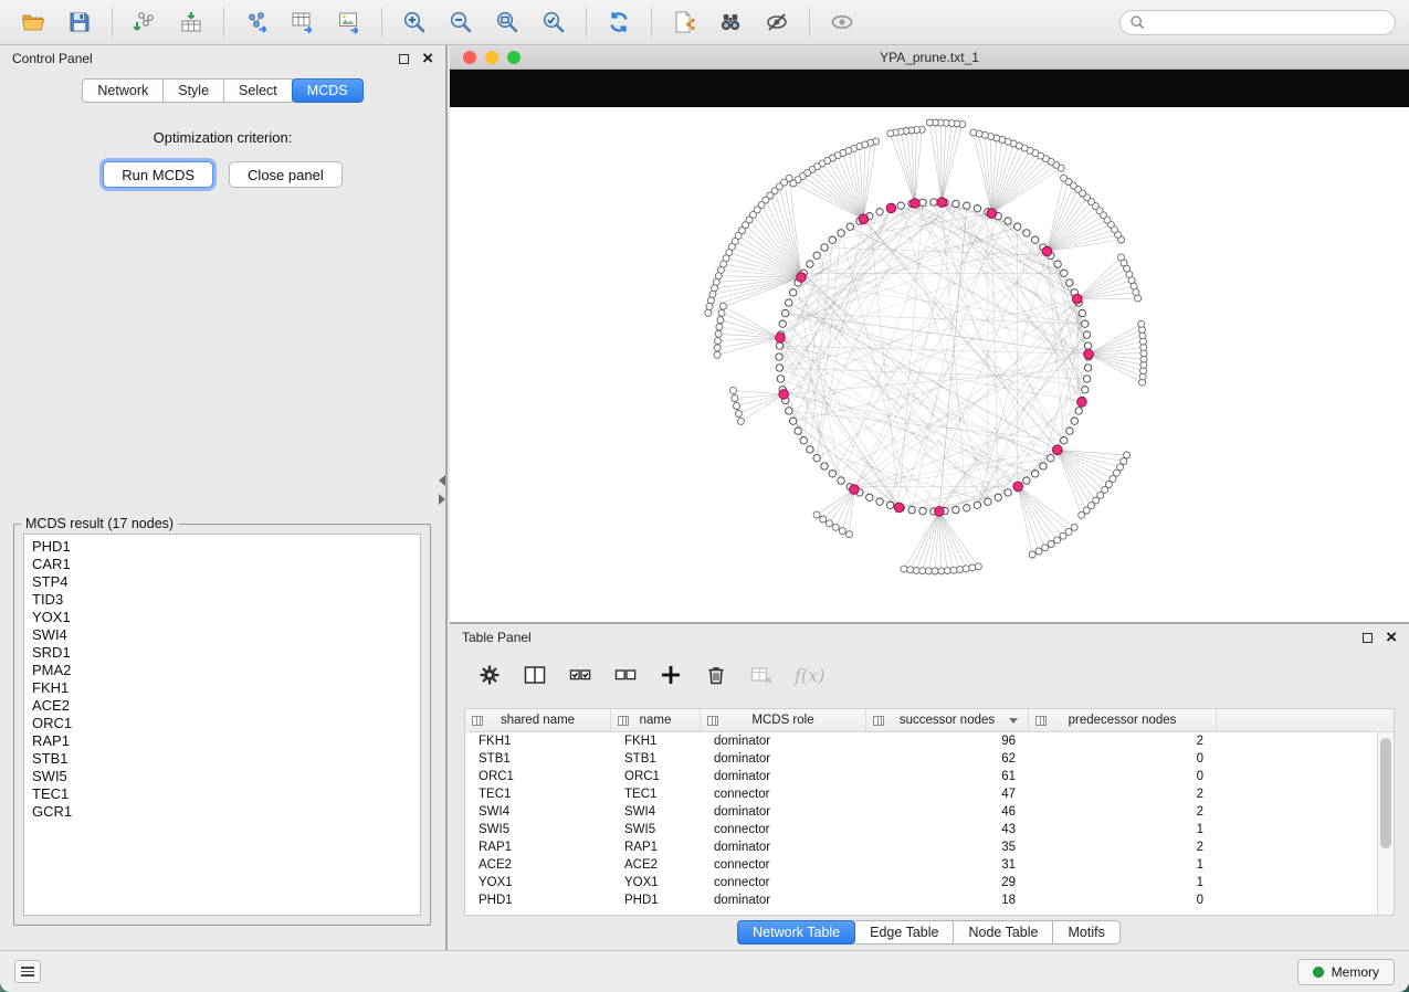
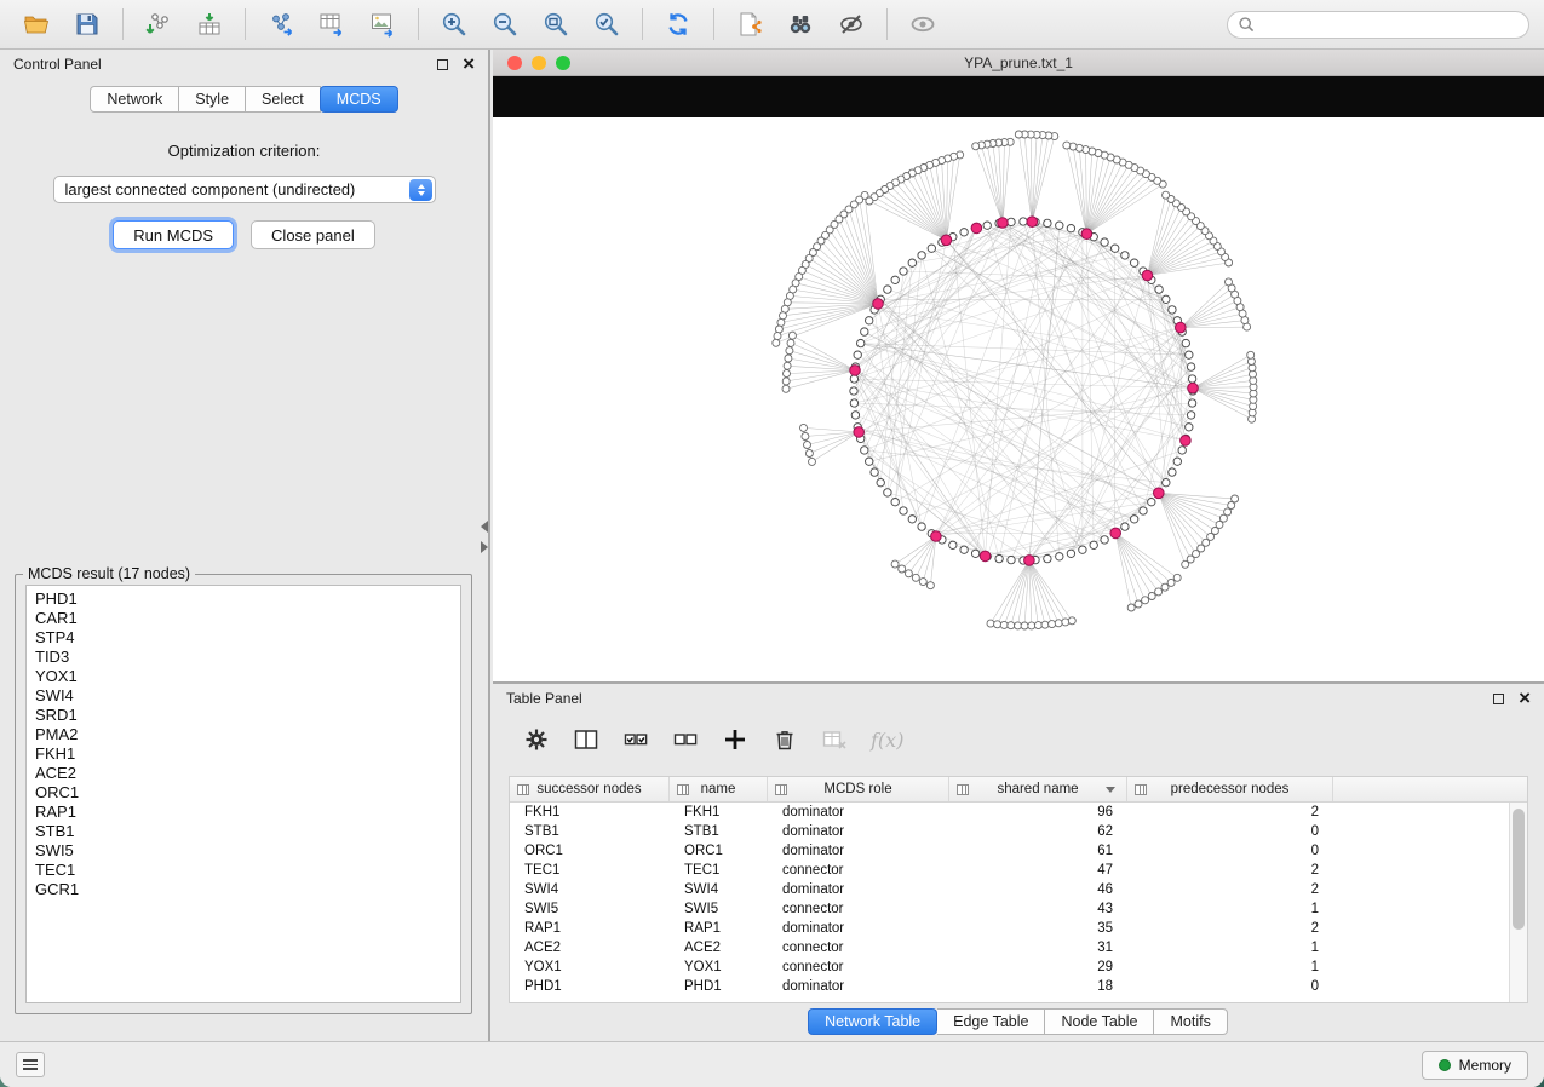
  Control Panel
  ×
  Network
  Style
  Select
  MCDS
  Optimization criterion:
+ largest connected component (undirected)
  Run MCDS
  Close panel
  MCDS result (17 nodes)
  PHD1
  CAR1
  STP4
  TID3
  YOX1
  SWI4
  SRD1
  PMA2
  FKH1
  ACE2
  ORC1
  RAP1
  STB1
  SWI5
  TEC1
  GCR1
  YPA_prune.txt_1
  Table Panel
  ×
  f(x)
- shared name
+ successor nodes
  name
  MCDS role
- successor nodes
+ shared name
  predecessor nodes
  FKH1
  FKH1
  dominator
  96
  2
  STB1
  STB1
  dominator
  62
  0
  ORC1
  ORC1
  dominator
  61
  0
  TEC1
  TEC1
  connector
  47
  2
  SWI4
  SWI4
  dominator
  46
  2
  SWI5
  SWI5
  connector
  43
  1
  RAP1
  RAP1
  dominator
  35
  2
  ACE2
  ACE2
  connector
  31
  1
  YOX1
  YOX1
  connector
  29
  1
  PHD1
  PHD1
  dominator
  18
  0
  Network Table
  Edge Table
  Node Table
  Motifs
  Memory
